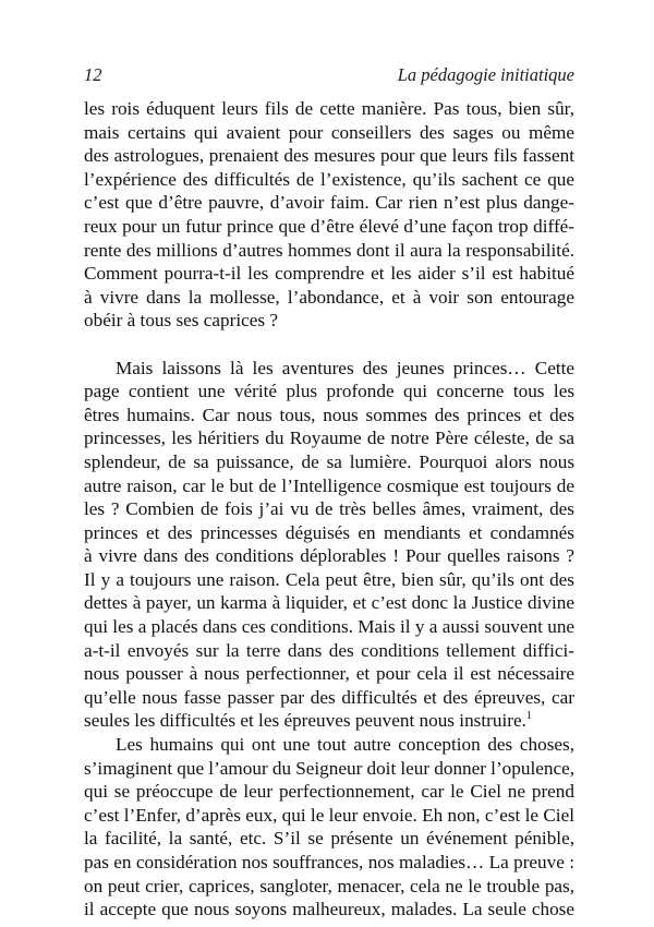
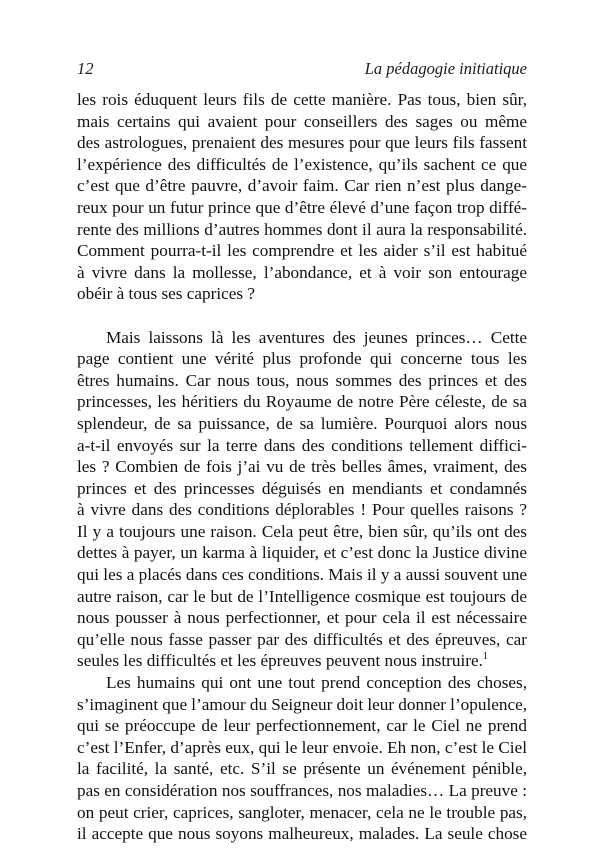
  12
  La pédagogie initiatique
  les rois éduquent leurs fils de cette manière. Pas tous, bien sûr,
  mais certains qui avaient pour conseillers des sages ou même
  des astrologues, prenaient des mesures pour que leurs fils fassent
  l’expérience des difficultés de l’existence, qu’ils sachent ce que
  c’est que d’être pauvre, d’avoir faim. Car rien n’est plus dange-
  reux pour un futur prince que d’être élevé d’une façon trop diffé-
  rente des millions d’autres hommes dont il aura la responsabilité.
  Comment pourra-t-il les comprendre et les aider s’il est habitué
  à vivre dans la mollesse, l’abondance, et à voir son entourage
  obéir à tous ses caprices ?
  Mais laissons là les aventures des jeunes princes… Cette
  page contient une vérité plus profonde qui concerne tous les
  êtres humains. Car nous tous, nous sommes des princes et des
  princesses, les héritiers du Royaume de notre Père céleste, de sa
  splendeur, de sa puissance, de sa lumière. Pourquoi alors nous
- autre raison, car le but de l’Intelligence cosmique est toujours de
+ a-t-il envoyés sur la terre dans des conditions tellement diffici-
  les ? Combien de fois j’ai vu de très belles âmes, vraiment, des
  princes et des princesses déguisés en mendiants et condamnés
  à vivre dans des conditions déplorables ! Pour quelles raisons ?
  Il y a toujours une raison. Cela peut être, bien sûr, qu’ils ont des
  dettes à payer, un karma à liquider, et c’est donc la Justice divine
  qui les a placés dans ces conditions. Mais il y a aussi souvent une
- a-t-il envoyés sur la terre dans des conditions tellement diffici-
+ autre raison, car le but de l’Intelligence cosmique est toujours de
  nous pousser à nous perfectionner, et pour cela il est nécessaire
  qu’elle nous fasse passer par des difficultés et des épreuves, car
  seules les difficultés et les épreuves peuvent nous instruire.1
- Les humains qui ont une tout autre conception des choses,
+ Les humains qui ont une tout prend conception des choses,
  s’imaginent que l’amour du Seigneur doit leur donner l’opulence,
  qui se préoccupe de leur perfectionnement, car le Ciel ne prend
  c’est l’Enfer, d’après eux, qui le leur envoie. Eh non, c’est le Ciel
  la facilité, la santé, etc. S’il se présente un événement pénible,
  pas en considération nos souffrances, nos maladies… La preuve :
  on peut crier, caprices, sangloter, menacer, cela ne le trouble pas,
  il accepte que nous soyons malheureux, malades. La seule chose
